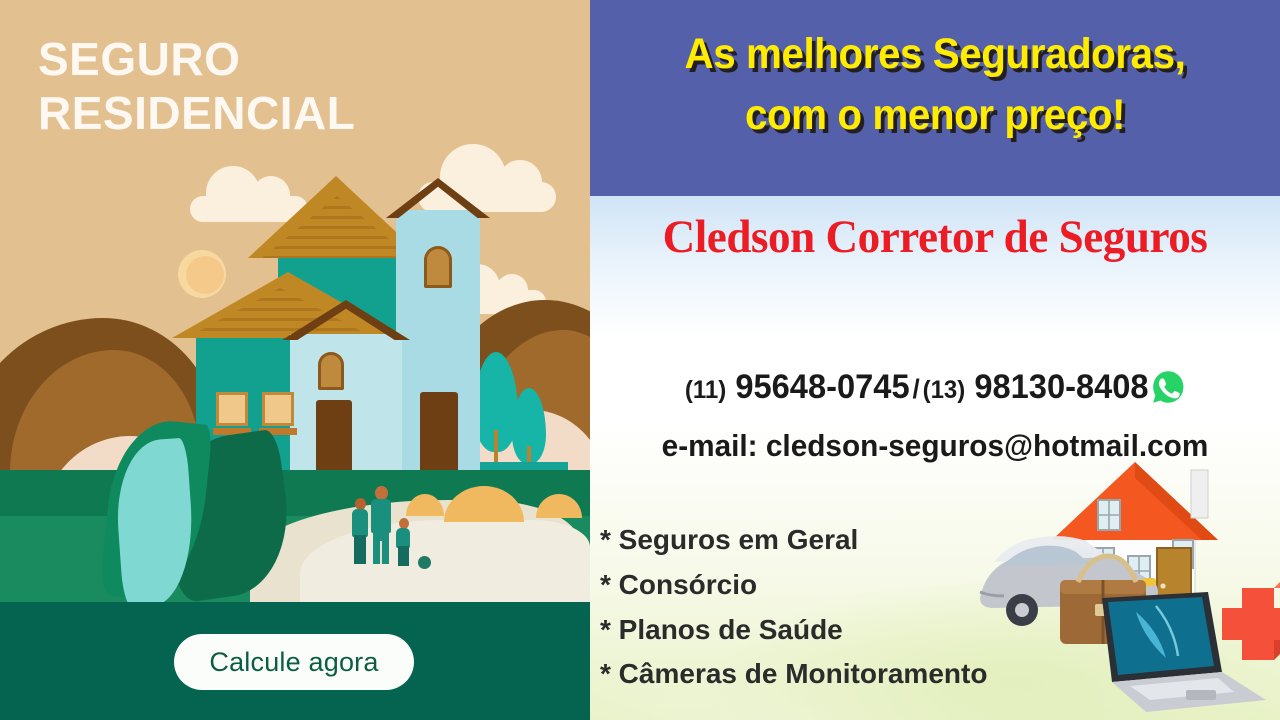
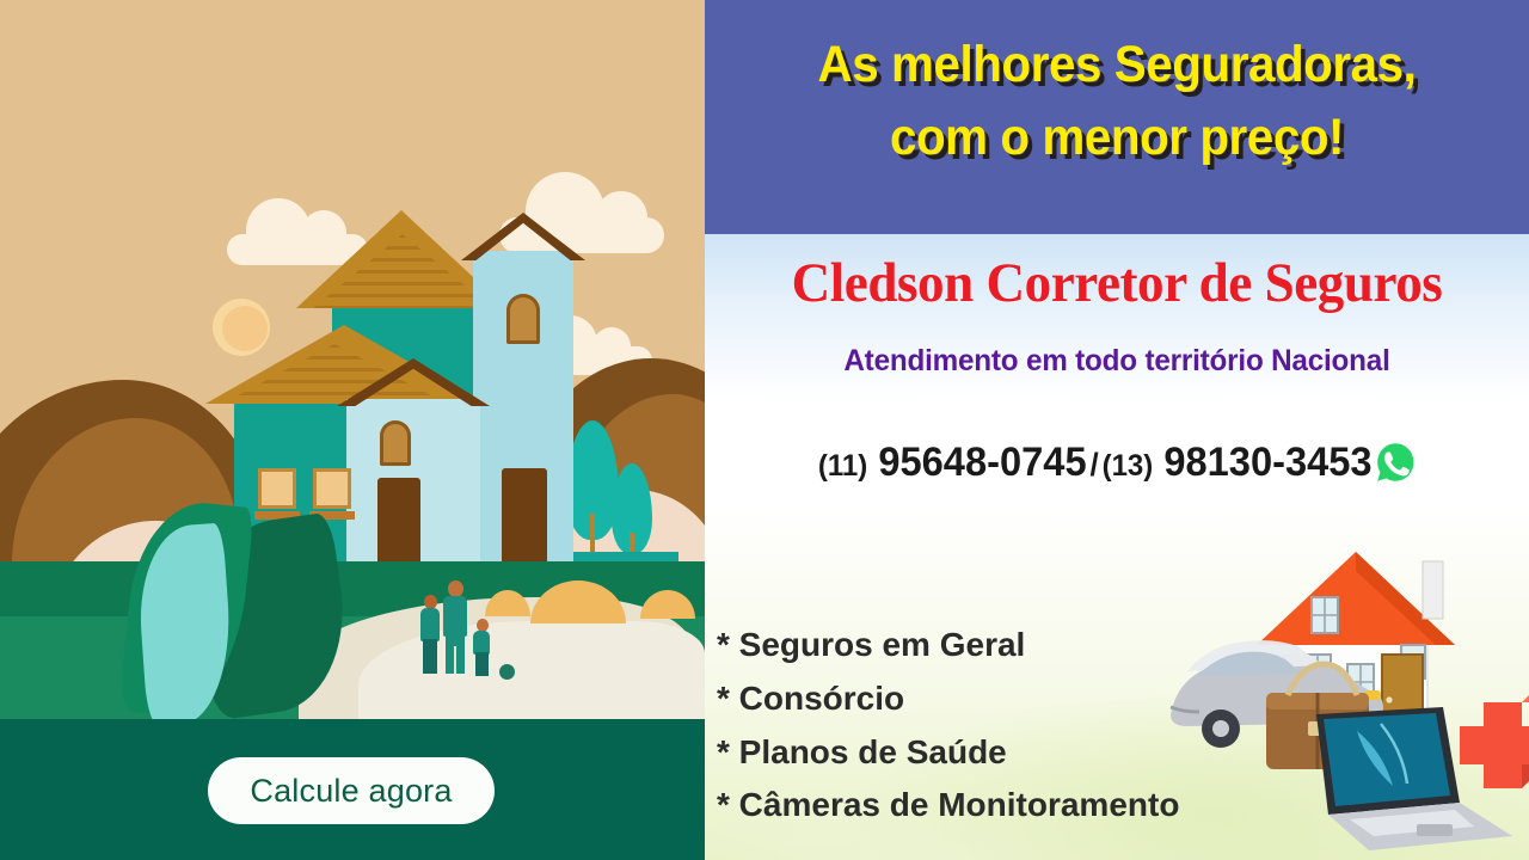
- SEGURO
- RESIDENCIAL
  Calcule agora
  As melhores Seguradoras,
  com o menor preço!
  Cledson Corretor de Seguros
+ Atendimento em todo território Nacional
- (11) 95648-0745/(13) 98130-8408
+ (11) 95648-0745/(13) 98130-3453
- e-mail: cledson-seguros@hotmail.com
  * Seguros em Geral
  * Consórcio
  * Planos de Saúde
  * Câmeras de Monitoramento
